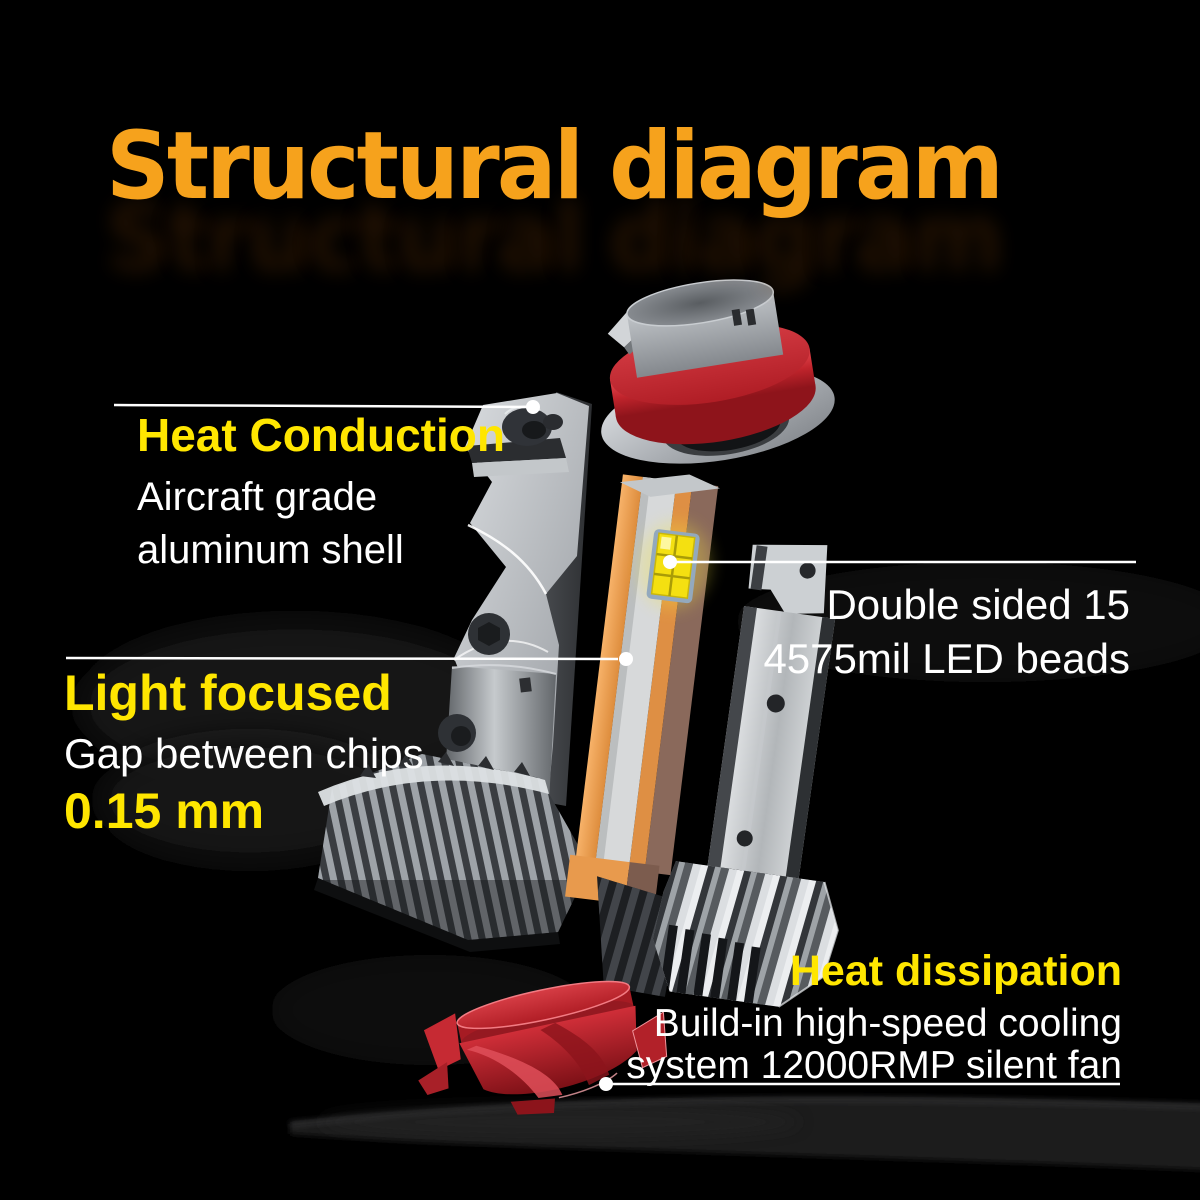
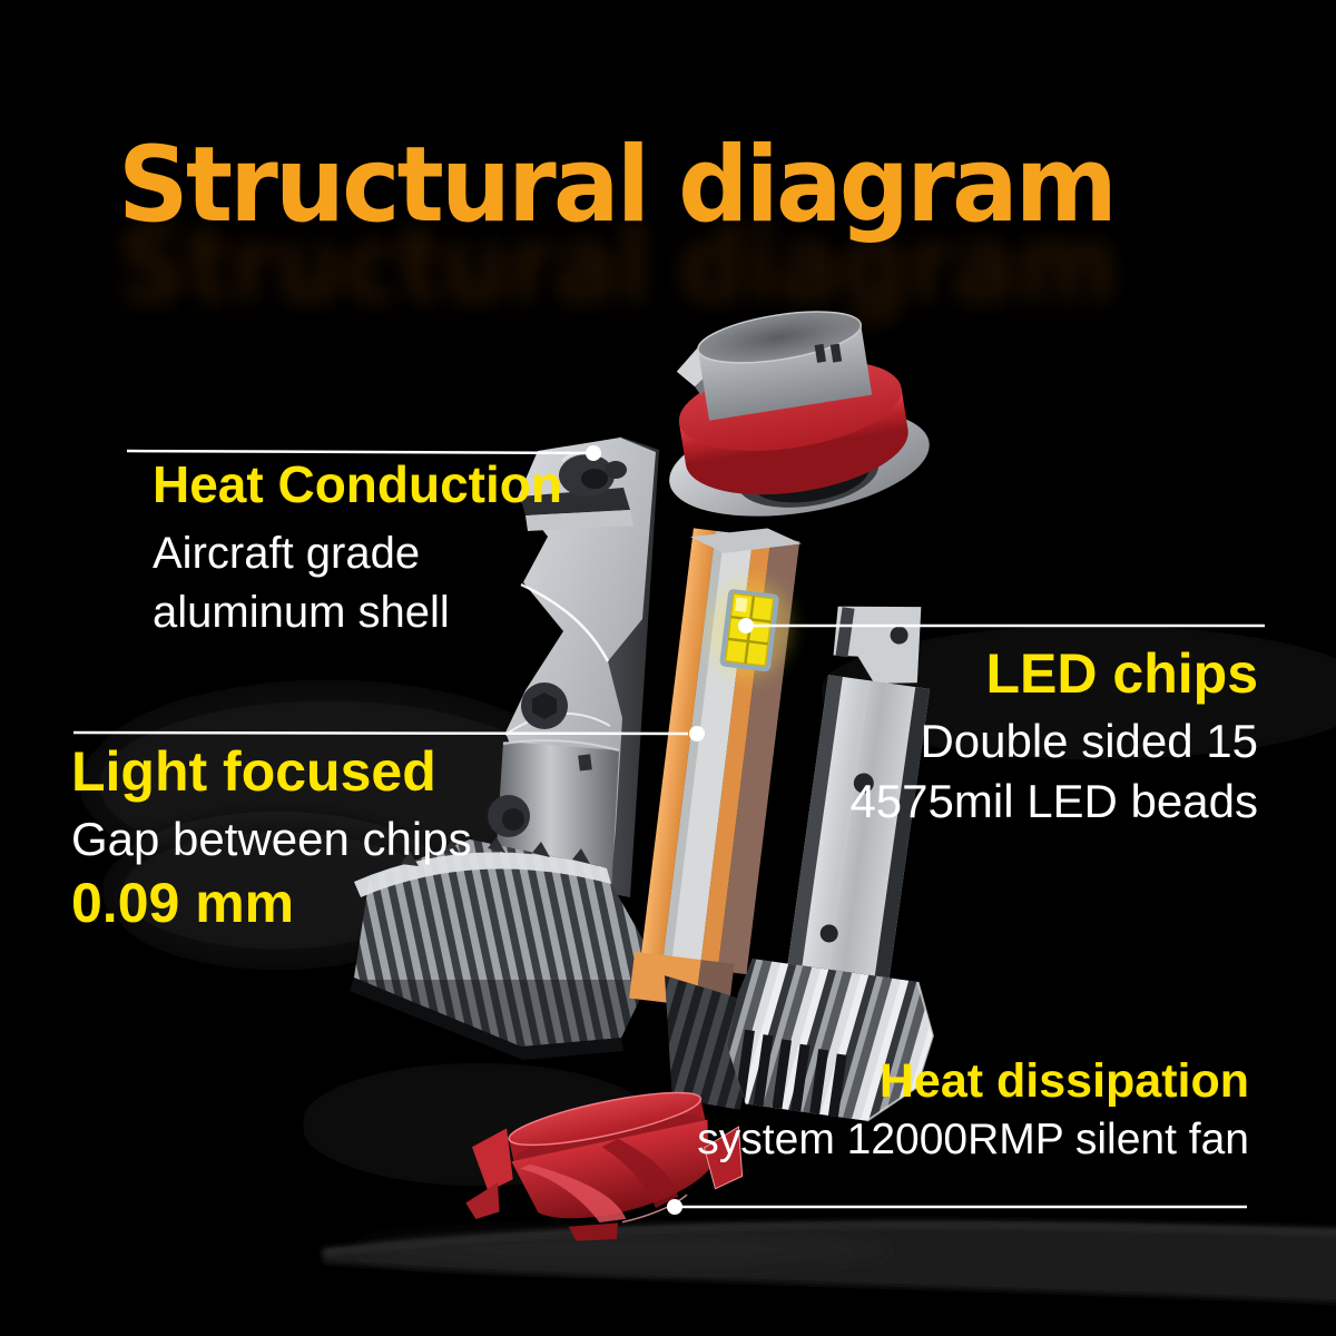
  Structural diagram
  Heat Conduction
  Aircraft grade
  aluminum shell
  Light focused
  Gap between chips
- 0.15 mm
+ 0.09 mm
+ LED chips
  Double sided 15
  4575mil LED beads
  Heat dissipation
- Build-in high-speed cooling
  system 12000RMP silent fan
